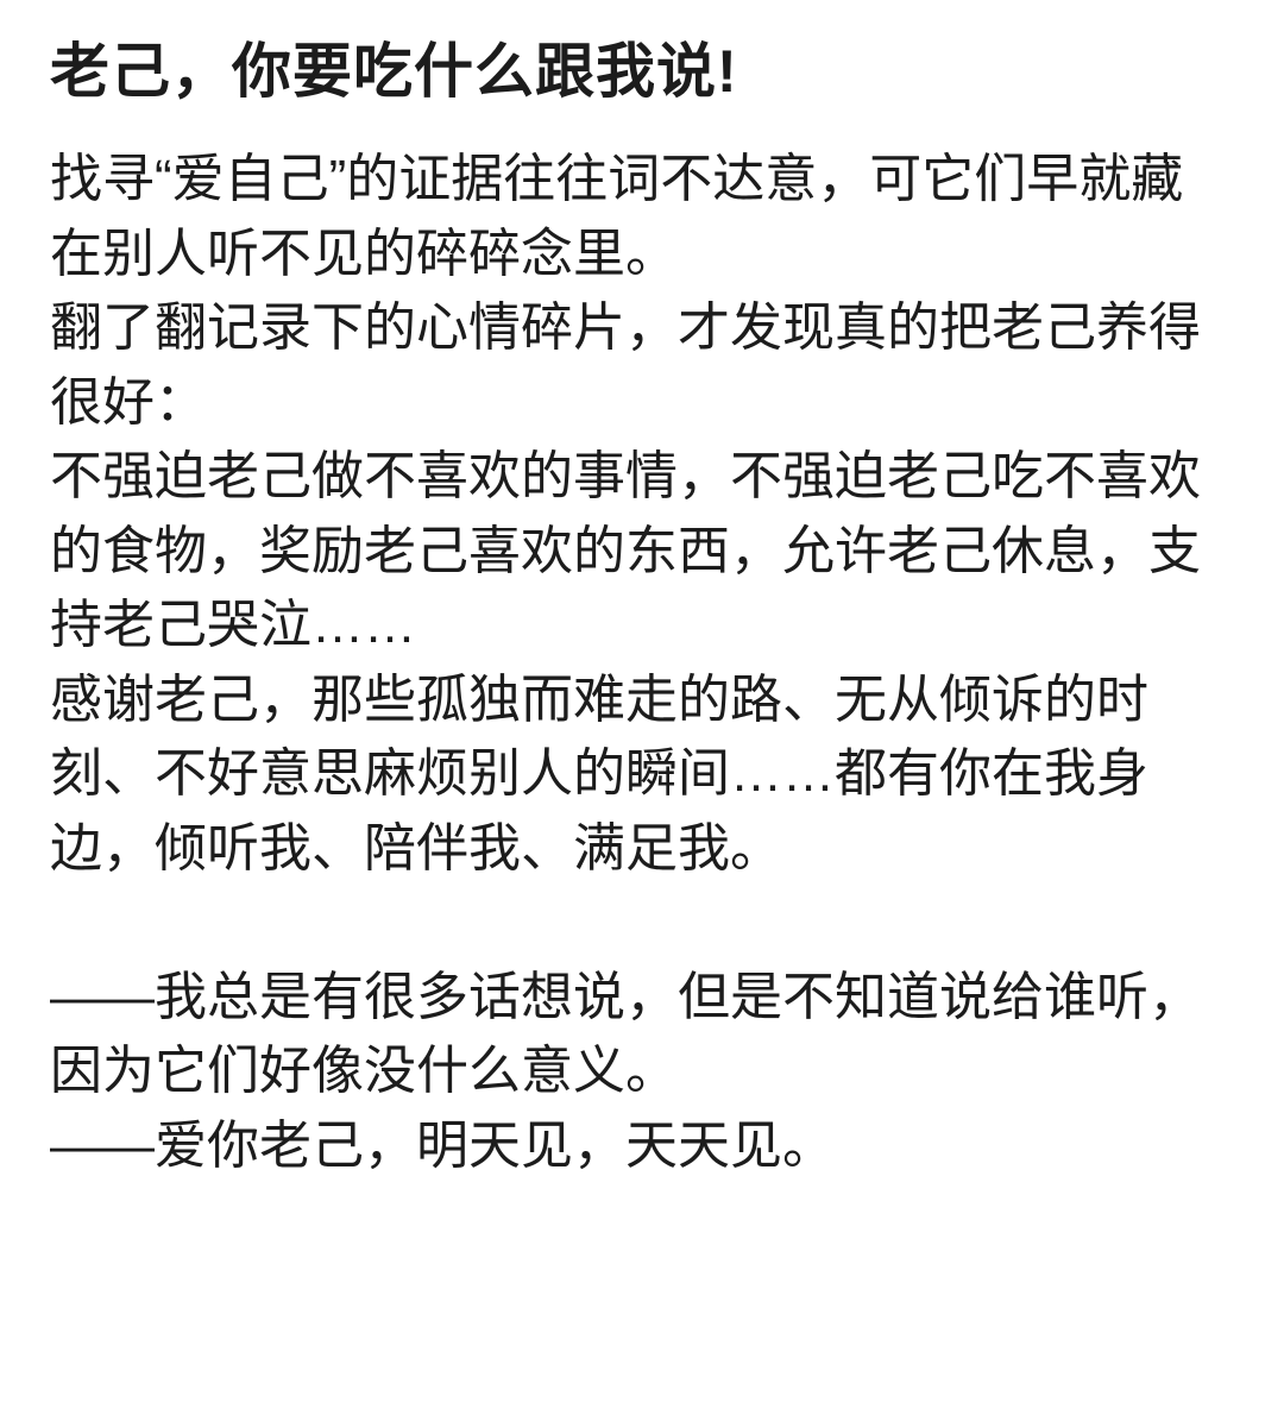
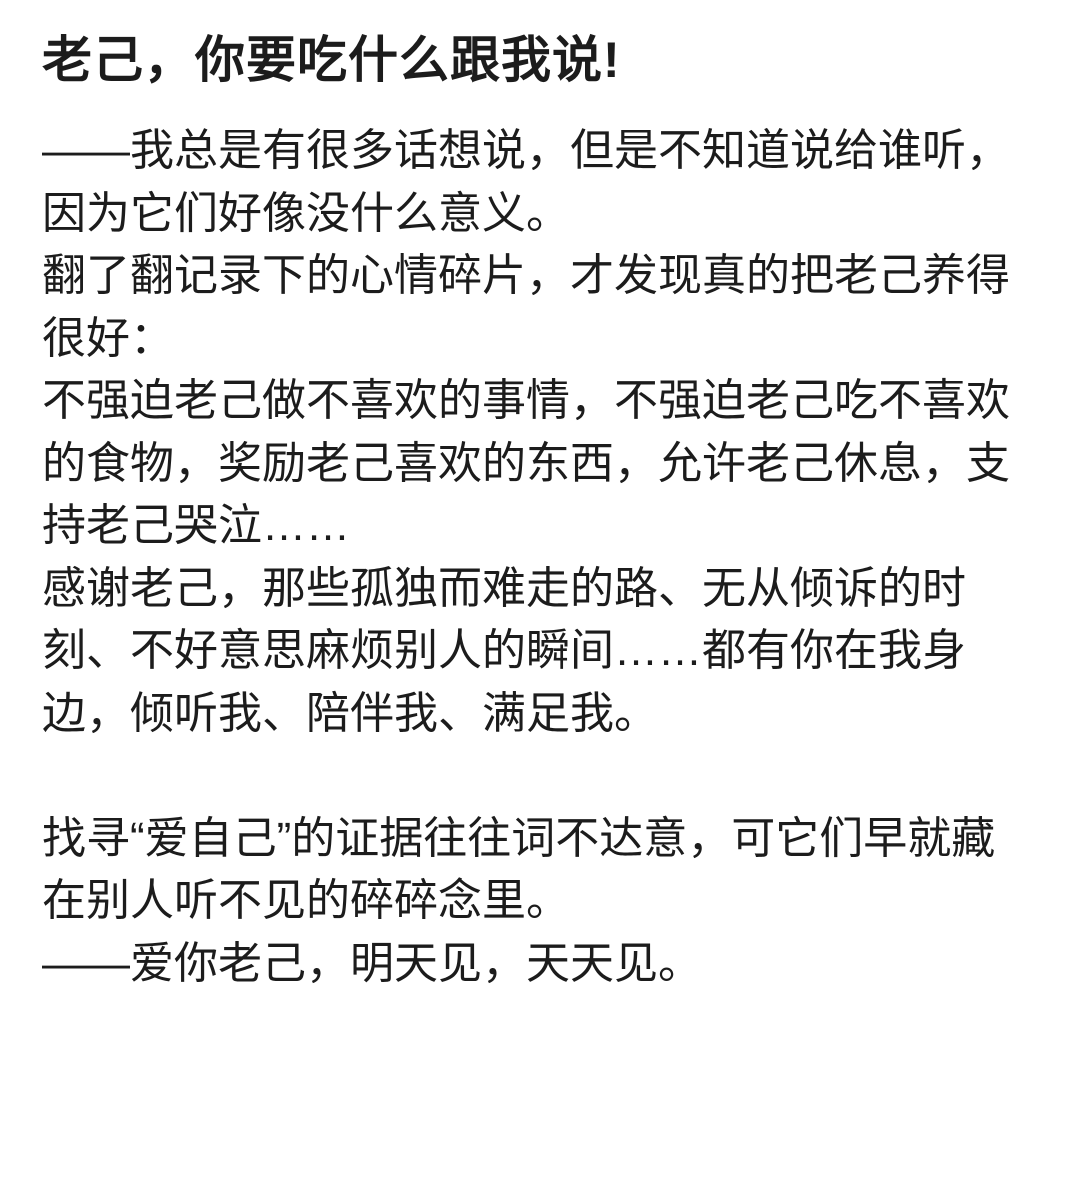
  老己，你要吃什么跟我说!
- 找寻“爱自己”的证据往往词不达意，可它们早就藏在别人听不见的碎碎念里。
+ ——我总是有很多话想说，但是不知道说给谁听，因为它们好像没什么意义。
  翻了翻记录下的心情碎片，才发现真的把老己养得很好：
  不强迫老己做不喜欢的事情，不强迫老己吃不喜欢的食物，奖励老己喜欢的东西，允许老己休息，支持老己哭泣……
  感谢老己，那些孤独而难走的路、无从倾诉的时刻、不好意思麻烦别人的瞬间……都有你在我身边，倾听我、陪伴我、满足我。
- ——我总是有很多话想说，但是不知道说给谁听，因为它们好像没什么意义。
+ 找寻“爱自己”的证据往往词不达意，可它们早就藏在别人听不见的碎碎念里。
  ——爱你老己，明天见，天天见。
